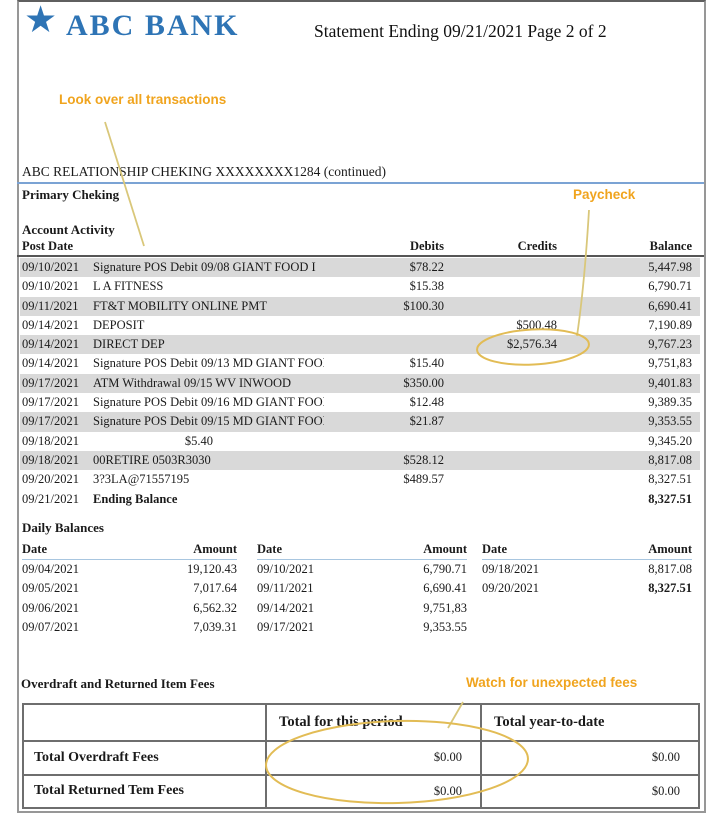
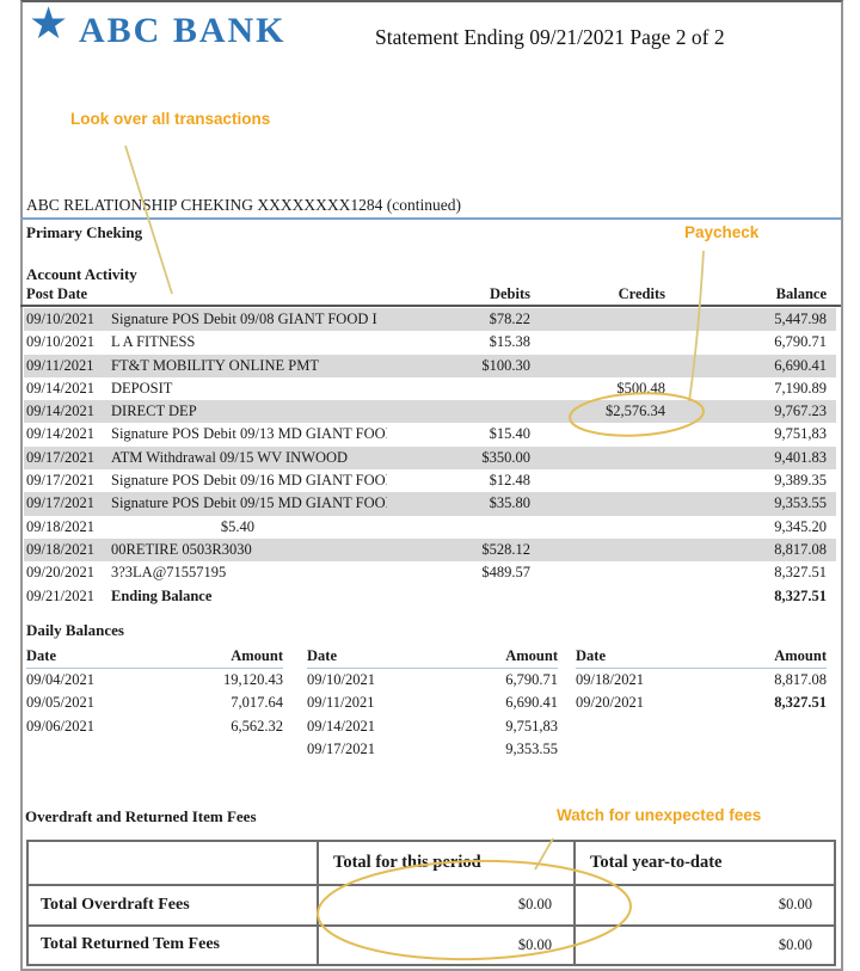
  ★
  ABC BANK
  Statement Ending 09/21/2021 Page 2 of 2
  Look over all transactions
  Paycheck
  Watch for unexpected fees
  ABC RELATIONSHIP CHEKING XXXXXXXX1284 (continued)
  Primary Cheking
  Account Activity
  Post Date
  Debits
  Credits
  Balance
  09/10/2021
  Signature POS Debit 09/08 GIANT FOOD I
  $78.22
  5,447.98
  09/10/2021
  L A FITNESS
  $15.38
  6,790.71
  09/11/2021
  FT&T MOBILITY ONLINE PMT
  $100.30
  6,690.41
  09/14/2021
  DEPOSIT
  $500.48
  7,190.89
  09/14/2021
  DIRECT DEP
  $2,576.34
  9,767.23
  09/14/2021
  Signature POS Debit 09/13 MD GIANT FOO
  $15.40
  9,751,83
  09/17/2021
  ATM Withdrawal 09/15 WV INWOOD
  $350.00
  9,401.83
  09/17/2021
  Signature POS Debit 09/16 MD GIANT FOO
  $12.48
  9,389.35
  09/17/2021
  Signature POS Debit 09/15 MD GIANT FOO
- $21.87
+ $35.80
  9,353.55
  09/18/2021
  $5.40
  9,345.20
  09/18/2021
  00RETIRE 0503R3030
  $528.12
  8,817.08
  09/20/2021
  3?3LA@71557195
  $489.57
  8,327.51
  09/21/2021
  Ending Balance
  8,327.51
  Daily Balances
  Date
  Amount
  09/04/2021
  19,120.43
  09/05/2021
  7,017.64
  09/06/2021
  6,562.32
- 09/07/2021
- 7,039.31
  Date
  Amount
  09/10/2021
  6,790.71
  09/11/2021
  6,690.41
  09/14/2021
  9,751,83
  09/17/2021
  9,353.55
  Date
  Amount
  09/18/2021
  8,817.08
  09/20/2021
  8,327.51
  Overdraft and Returned Item Fees
  	Total for thisd	Total year-to-date
  Total Overdraft Fees	$0.00	$0.00
  Total Returned Tem Fees	$0.00	$0.00
